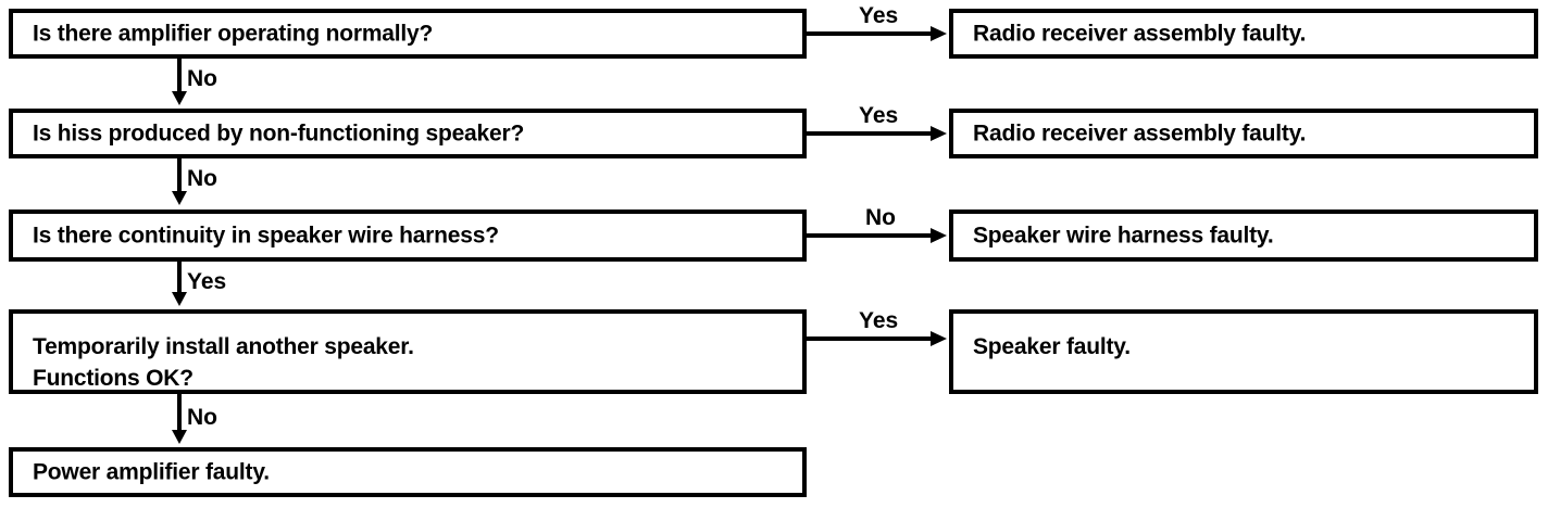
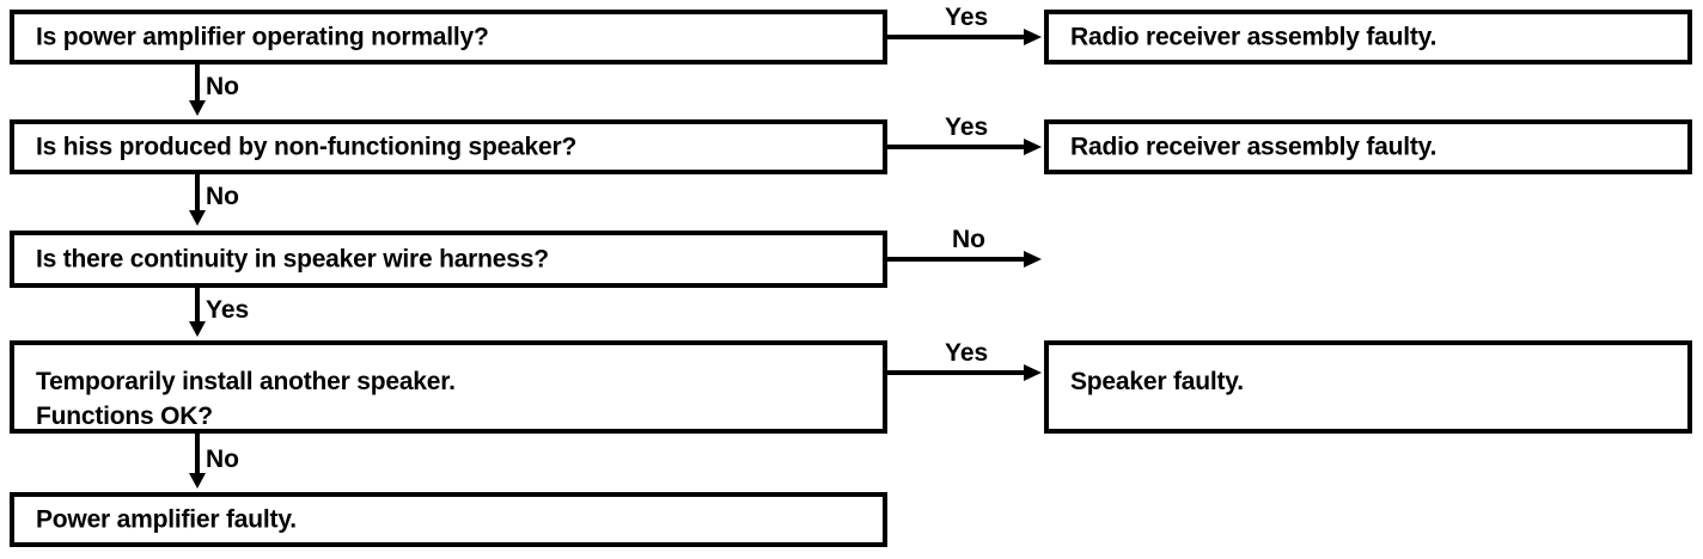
- Is there amplifier operating normally?
+ Is power amplifier operating normally?
  Yes
  Radio receiver assembly faulty.
  No
  Is hiss produced by non-functioning speaker?
  Yes
  Radio receiver assembly faulty.
  No
  Is there continuity in speaker wire harness?
  No
- Speaker wire harness faulty.
  Yes
  Temporarily install another speaker.
  Functions OK?
  Yes
  Speaker faulty.
  No
  Power amplifier faulty.
